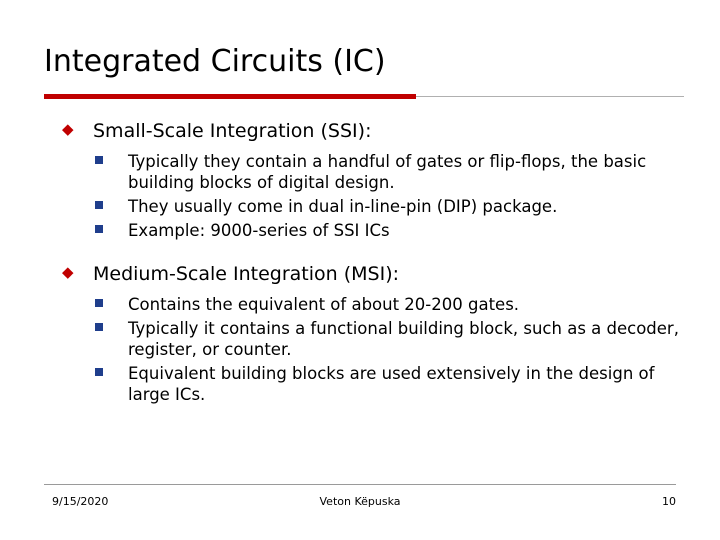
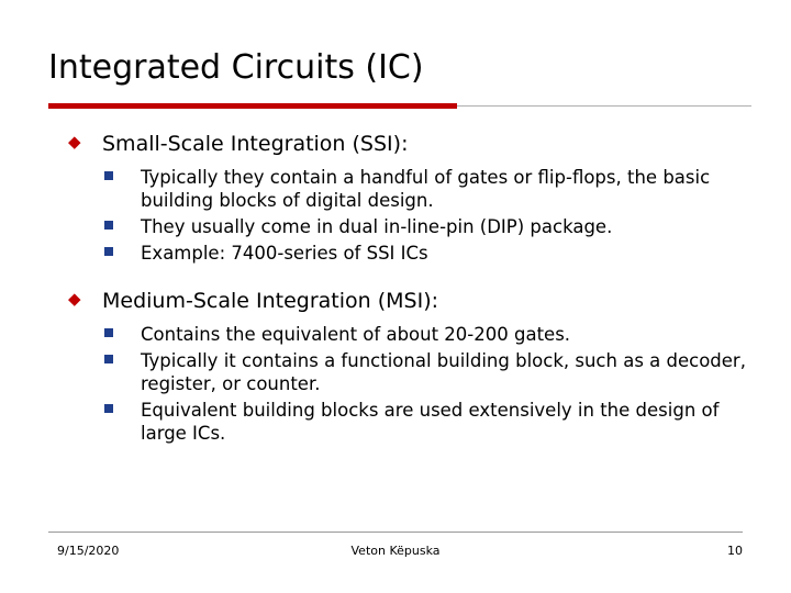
  Integrated Circuits (IC)
  ◆
  Small-Scale Integration (SSI):
  Typically they contain a handful of gates or flip-flops, the basic building blocks of digital design.
  They usually come in dual in-line-pin (DIP) package.
- Example: 9000-series of SSI ICs
+ Example: 7400-series of SSI ICs
  ◆
  Medium-Scale Integration (MSI):
  Contains the equivalent of about 20-200 gates.
  Typically it contains a functional building block, such as a decoder, register, or counter.
  Equivalent building blocks are used extensively in the design of large ICs.
  9/15/2020
  Veton Këpuska
  10
